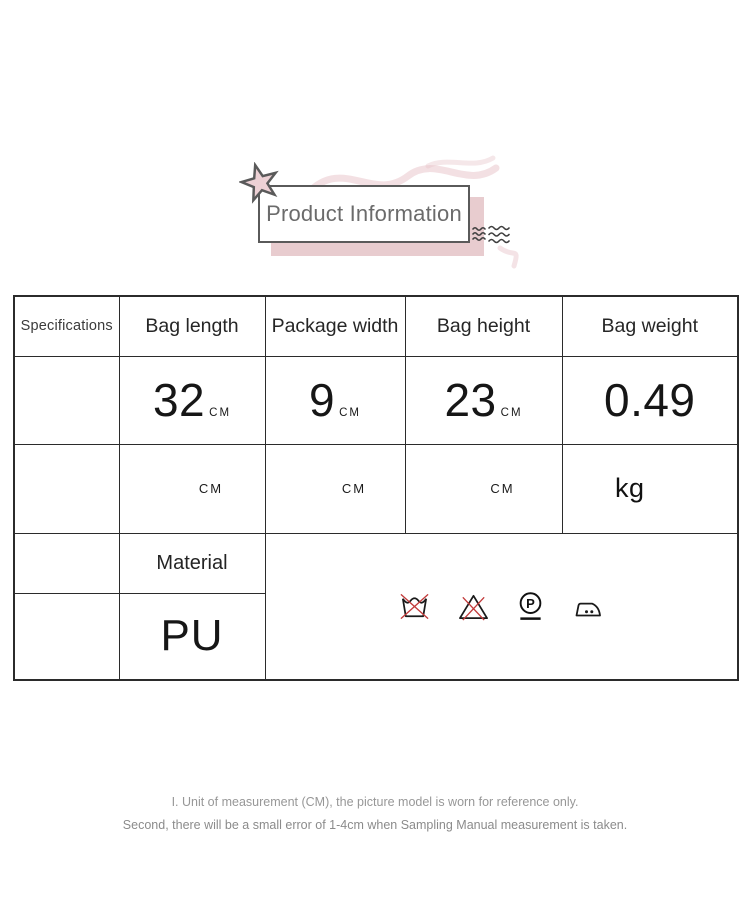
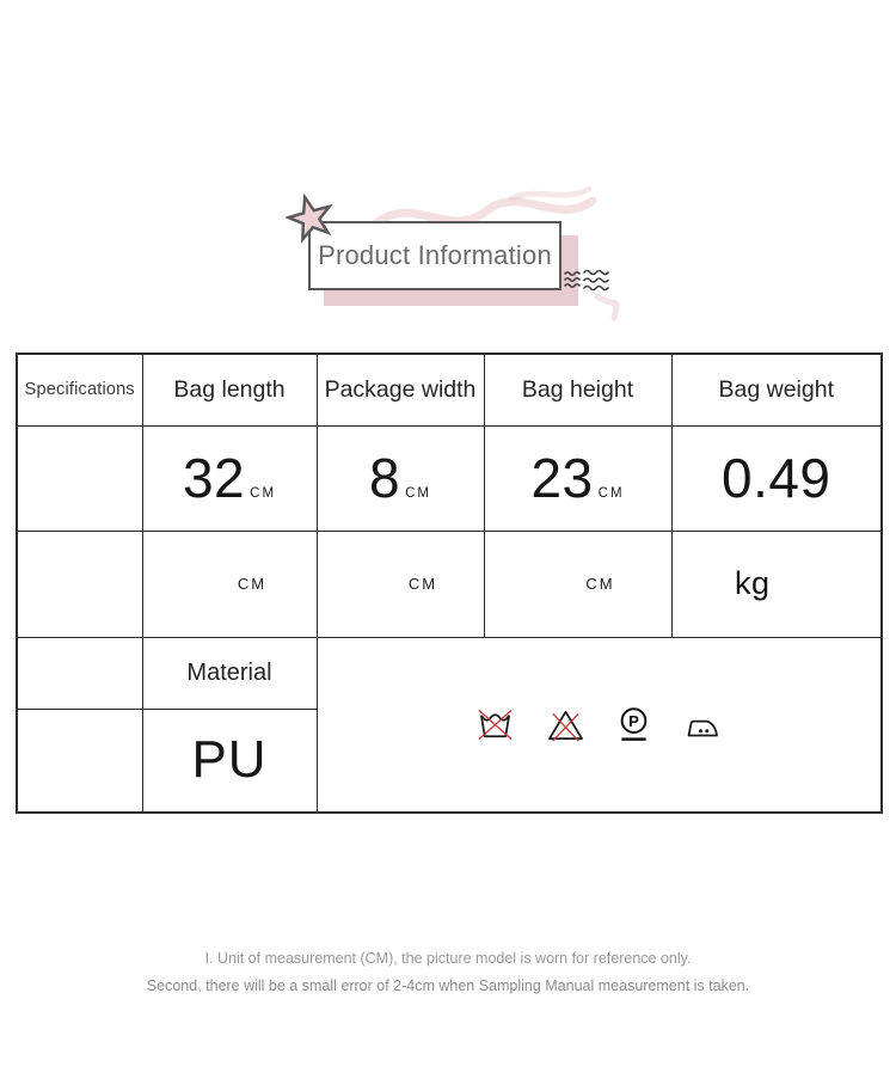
  Product Information
  Specifications	Bag length	Package width	Bag height	Bag weight
- 	32 CM	9 CM	23 CM	0.49
+ 	32 CM	8 CM	23 CM	0.49
  	CM	CM	CM	kg
  	Material	P
  	PU
  I. Unit of measurement (CM), the picture model is worn for reference only.
- Second, there will be a small error of 1-4cm when Sampling Manual measurement is taken.
+ Second, there will be a small error of 2-4cm when Sampling Manual measurement is taken.
